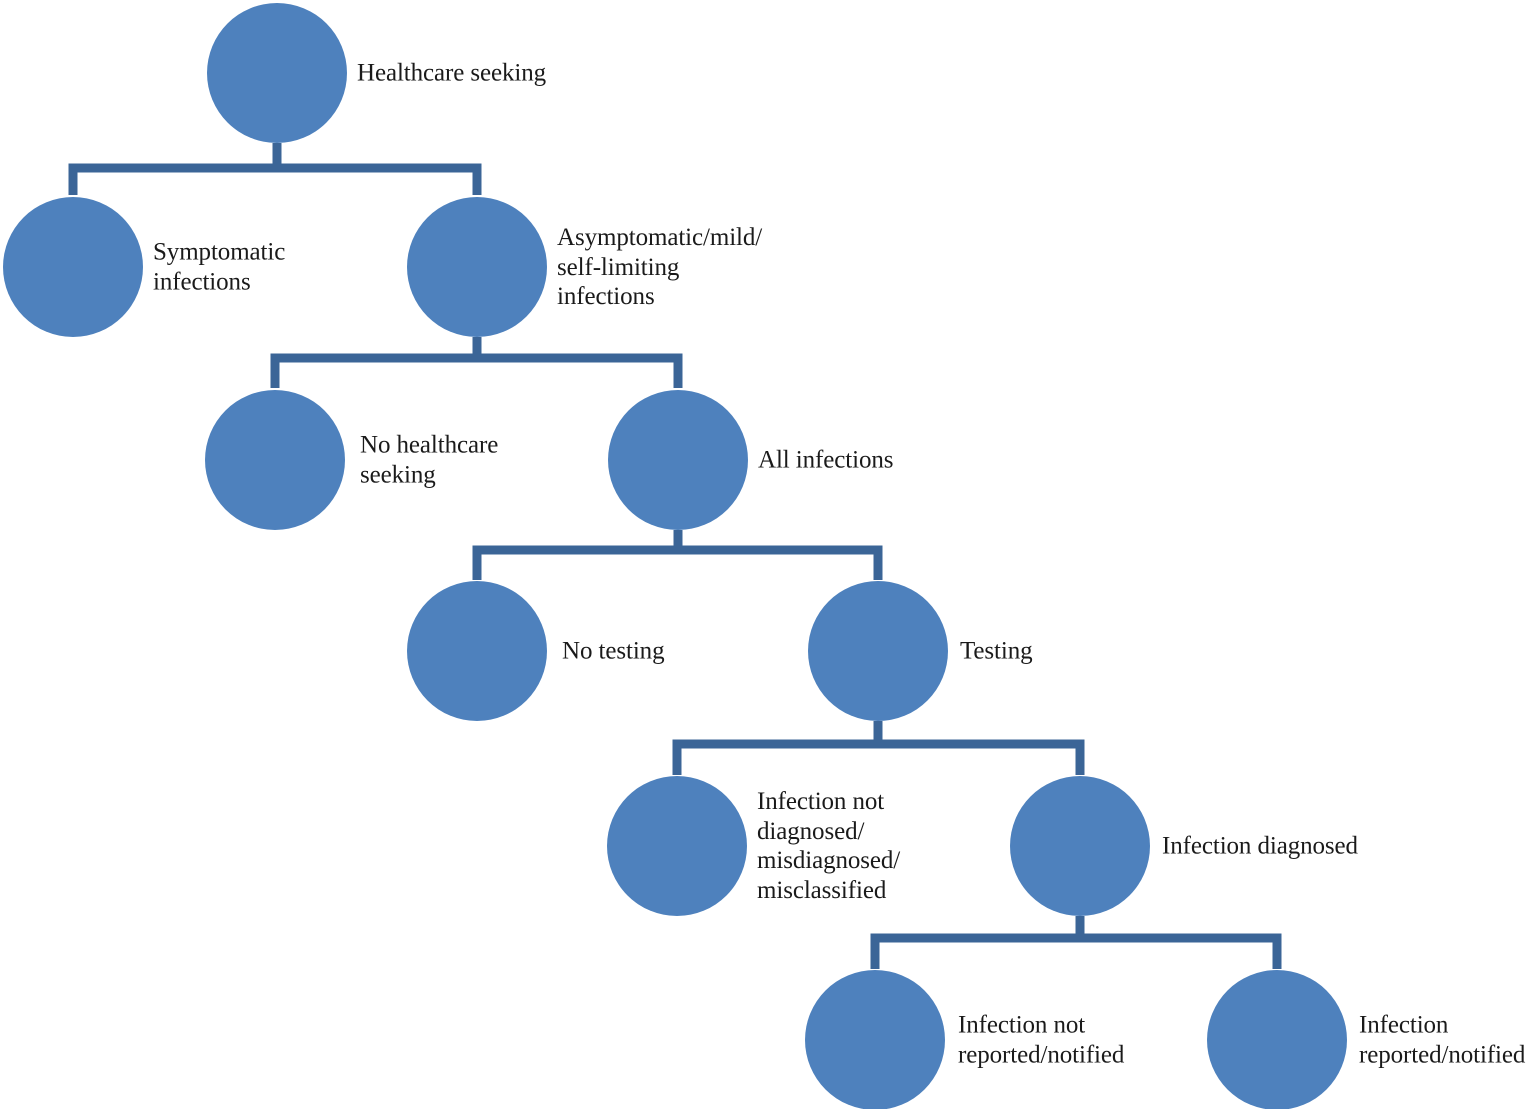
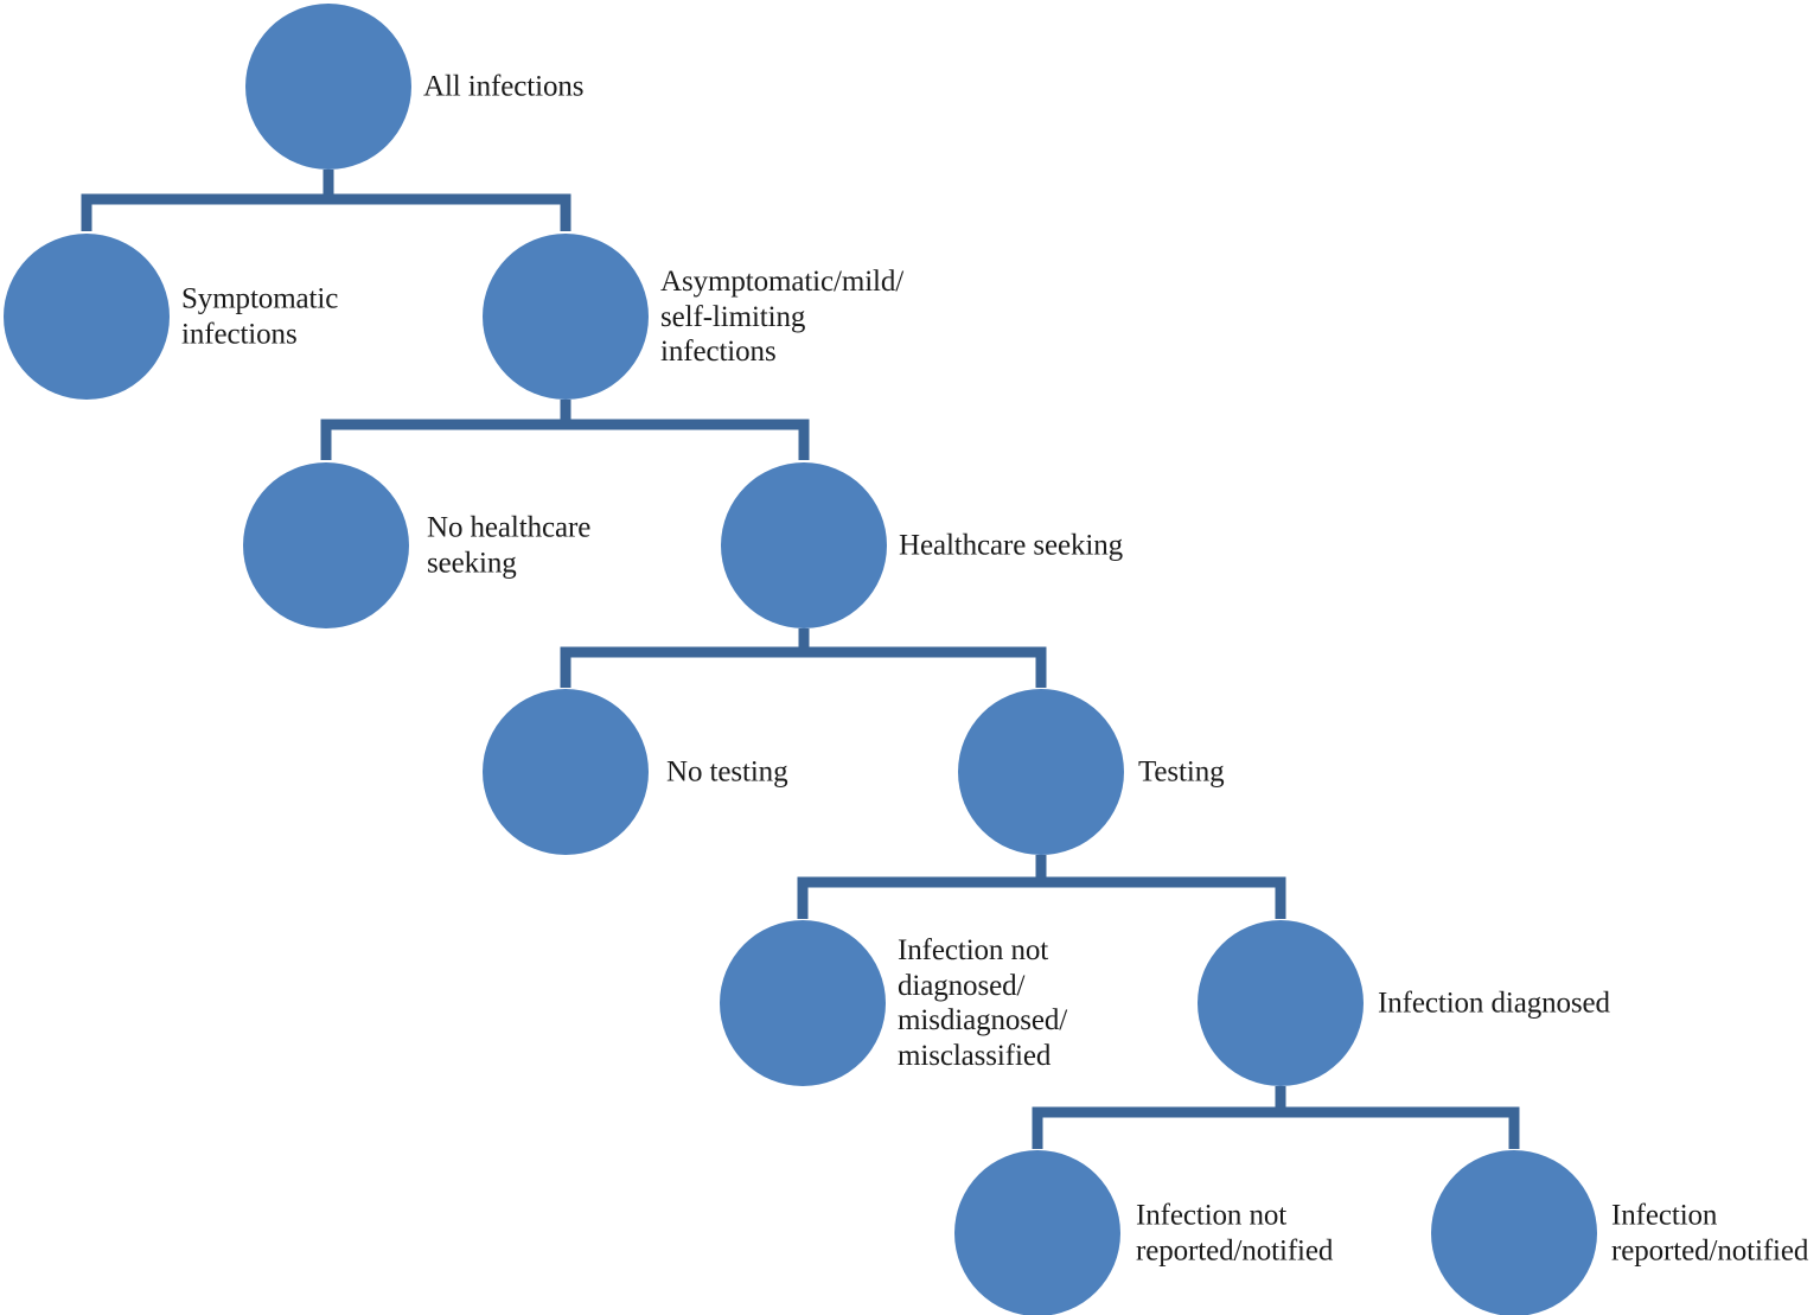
- Healthcare seeking
+ All infections
  Symptomatic
  infections
  Asymptomatic/mild/
  self-limiting
  infections
  No healthcare
  seeking
- All infections
+ Healthcare seeking
  No testing
  Testing
  Infection not
  diagnosed/
  misdiagnosed/
  misclassified
  Infection diagnosed
  Infection not
  reported/notified
  Infection
  reported/notified
